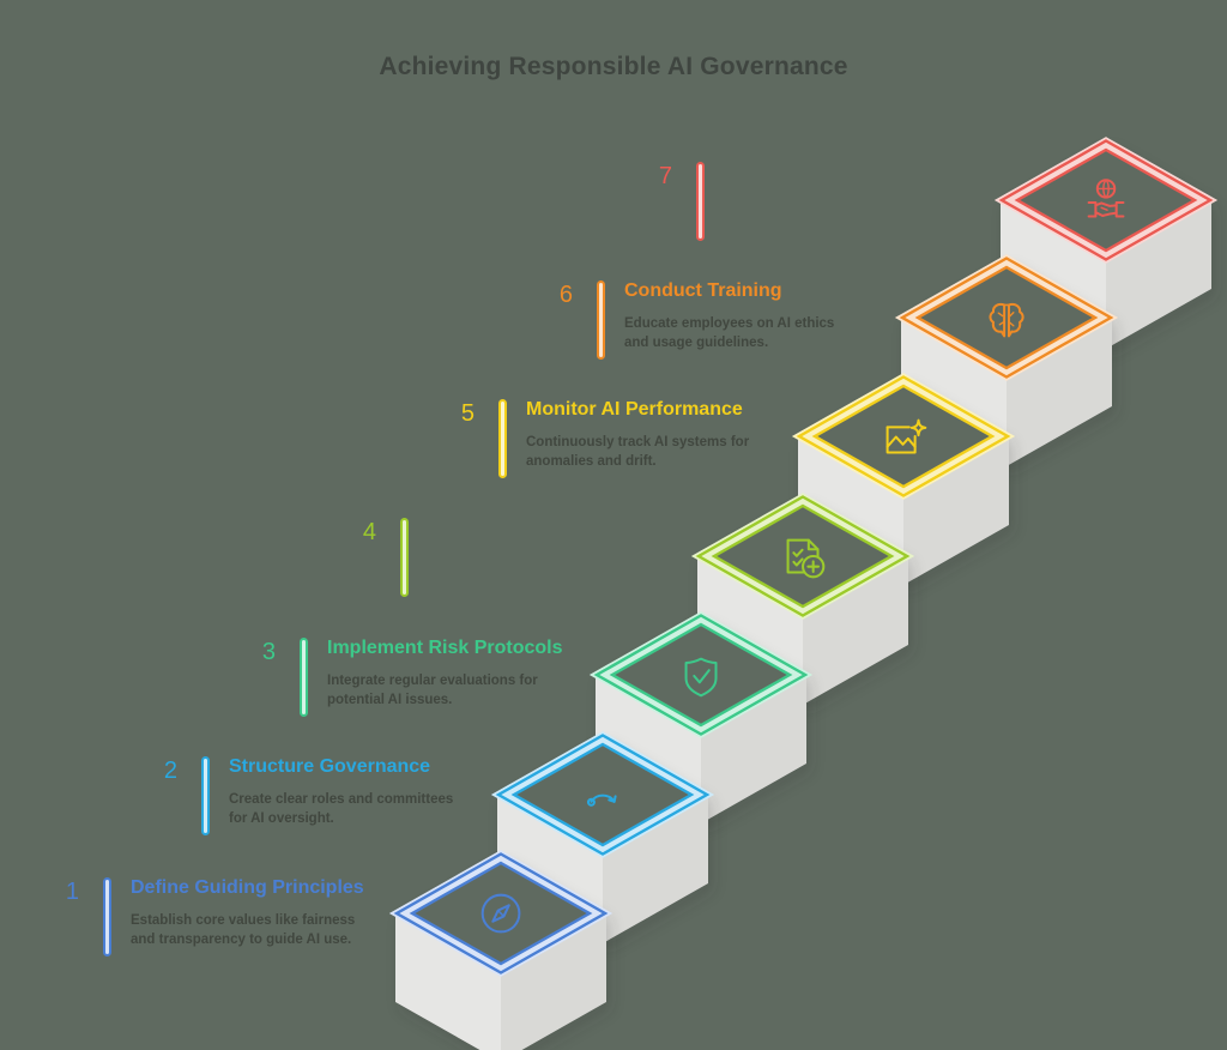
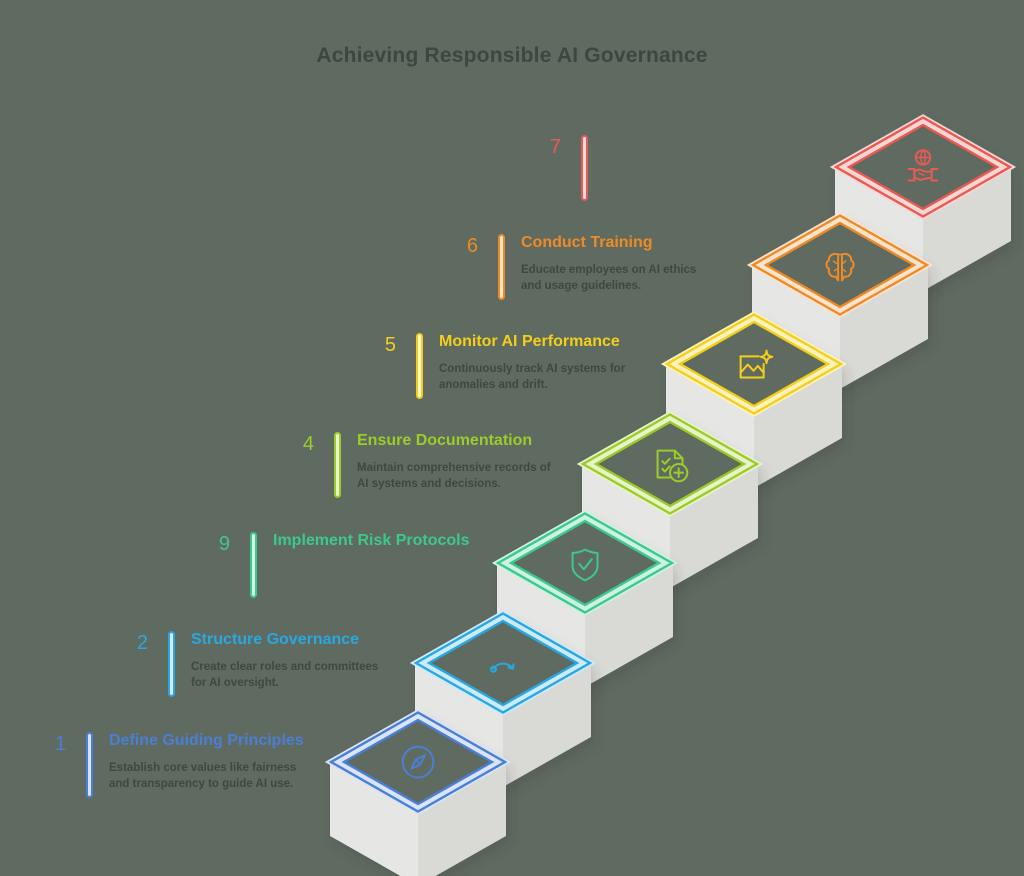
  Achieving Responsible AI Governance
  1
  Define Guiding Principles
  Establish core values like fairness
  and transparency to guide AI use.
  2
  Structure Governance
  Create clear roles and committees
  for AI oversight.
- 3
+ 9
  Implement Risk Protocols
- Integrate regular evaluations for
- potential AI issues.
  4
+ Ensure Documentation
+ Maintain comprehensive records of
+ AI systems and decisions.
  5
  Monitor AI Performance
  Continuously track AI systems for
  anomalies and drift.
  6
  Conduct Training
  Educate employees on AI ethics
  and usage guidelines.
  7
